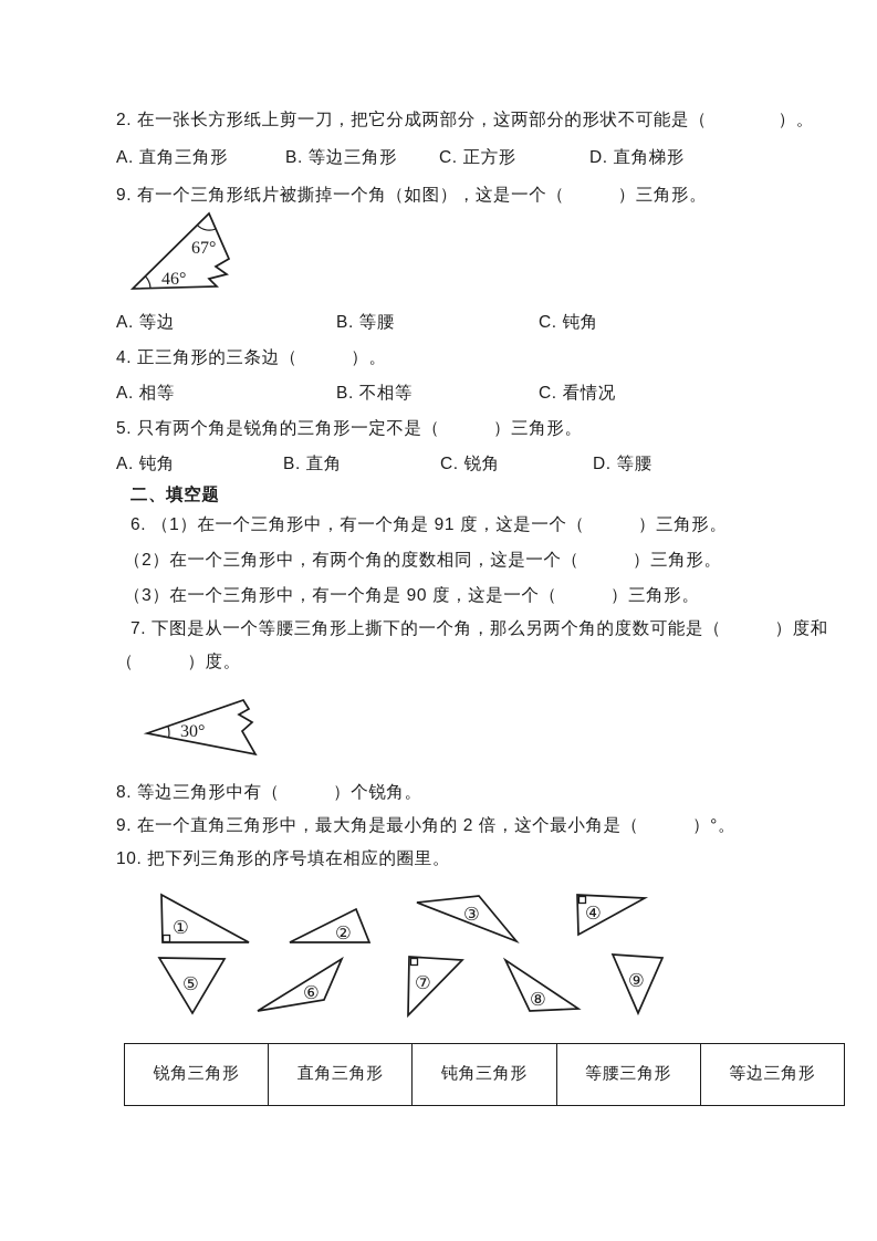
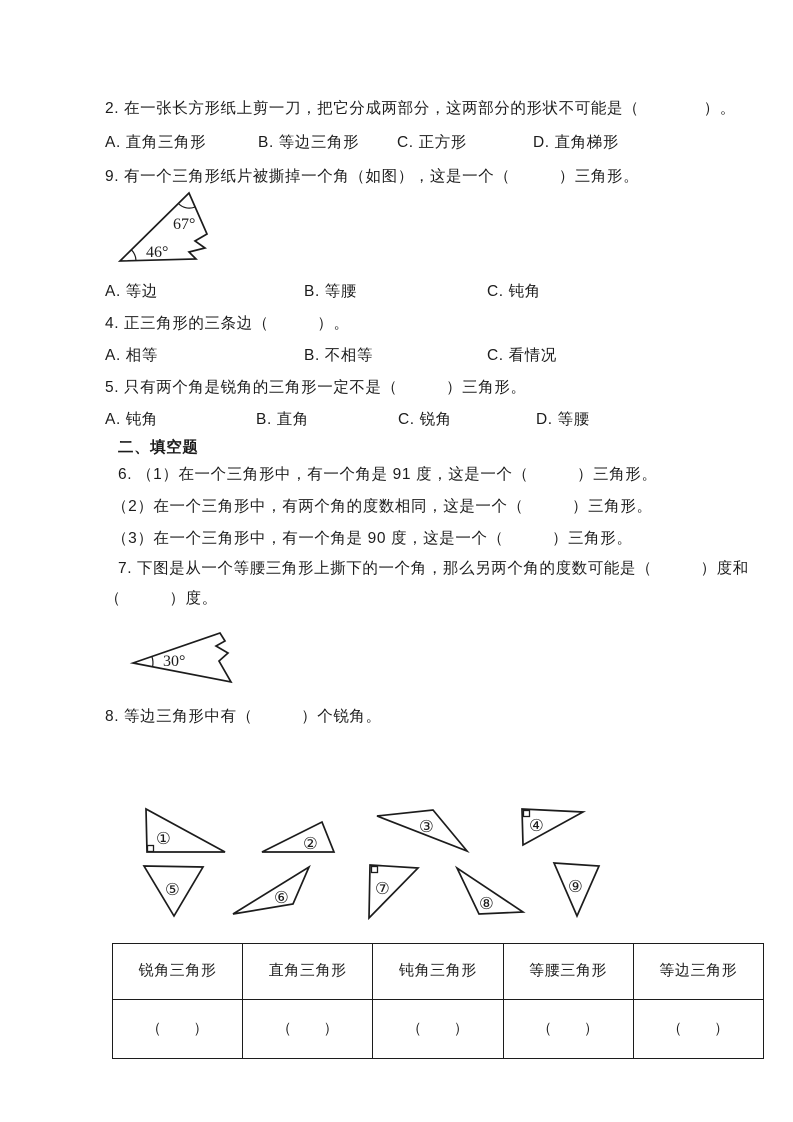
  2. 在一张长方形纸上剪一刀，把它分成两部分，这两部分的形状不可能是（ ）。
  A. 直角三角形
  B. 等边三角形
  C. 正方形
  D. 直角梯形
  9. 有一个三角形纸片被撕掉一个角（如图），这是一个（ ）三角形。
  A. 等边
  B. 等腰
  C. 钝角
  4. 正三角形的三条边（ ）。
  A. 相等
  B. 不相等
  C. 看情况
  5. 只有两个角是锐角的三角形一定不是（ ）三角形。
  A. 钝角
  B. 直角
  C. 锐角
  D. 等腰
  二、填空题
  6. （1）在一个三角形中，有一个角是 91 度，这是一个（ ）三角形。
  （2）在一个三角形中，有两个角的度数相同，这是一个（ ）三角形。
  （3）在一个三角形中，有一个角是 90 度，这是一个（ ）三角形。
  7. 下图是从一个等腰三角形上撕下的一个角，那么另两个角的度数可能是（ ）度和
  （ ）度。
  8. 等边三角形中有（ ）个锐角。
- 9. 在一个直角三角形中，最大角是最小角的 2 倍，这个最小角是（ ）°。
- 10. 把下列三角形的序号填在相应的圈里。
  67°
  46°
  30°
  ①
  ②
  ③
  ④
  ⑤
  ⑥
  ⑦
  ⑧
  ⑨
  锐角三角形	直角三角形	钝角三角形	等腰三角形	等边三角形
+ （ ）	（ ）	（ ）	（ ）	（ ）
